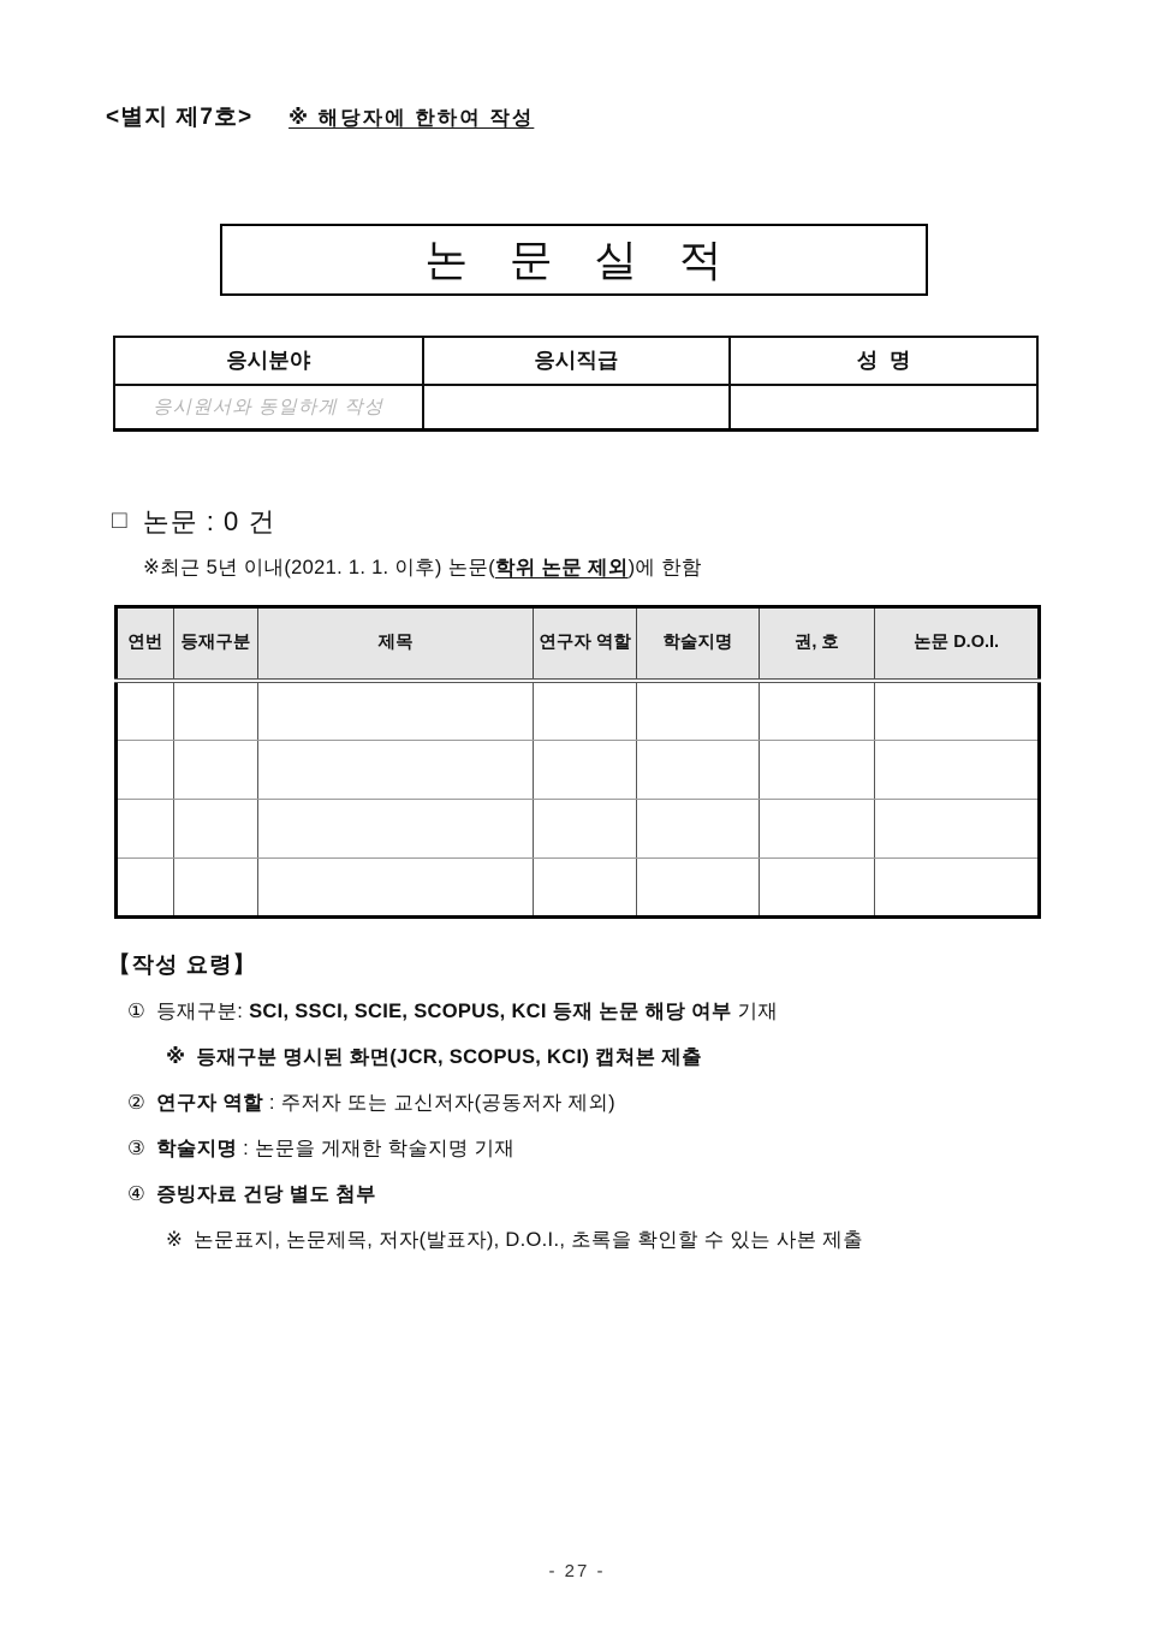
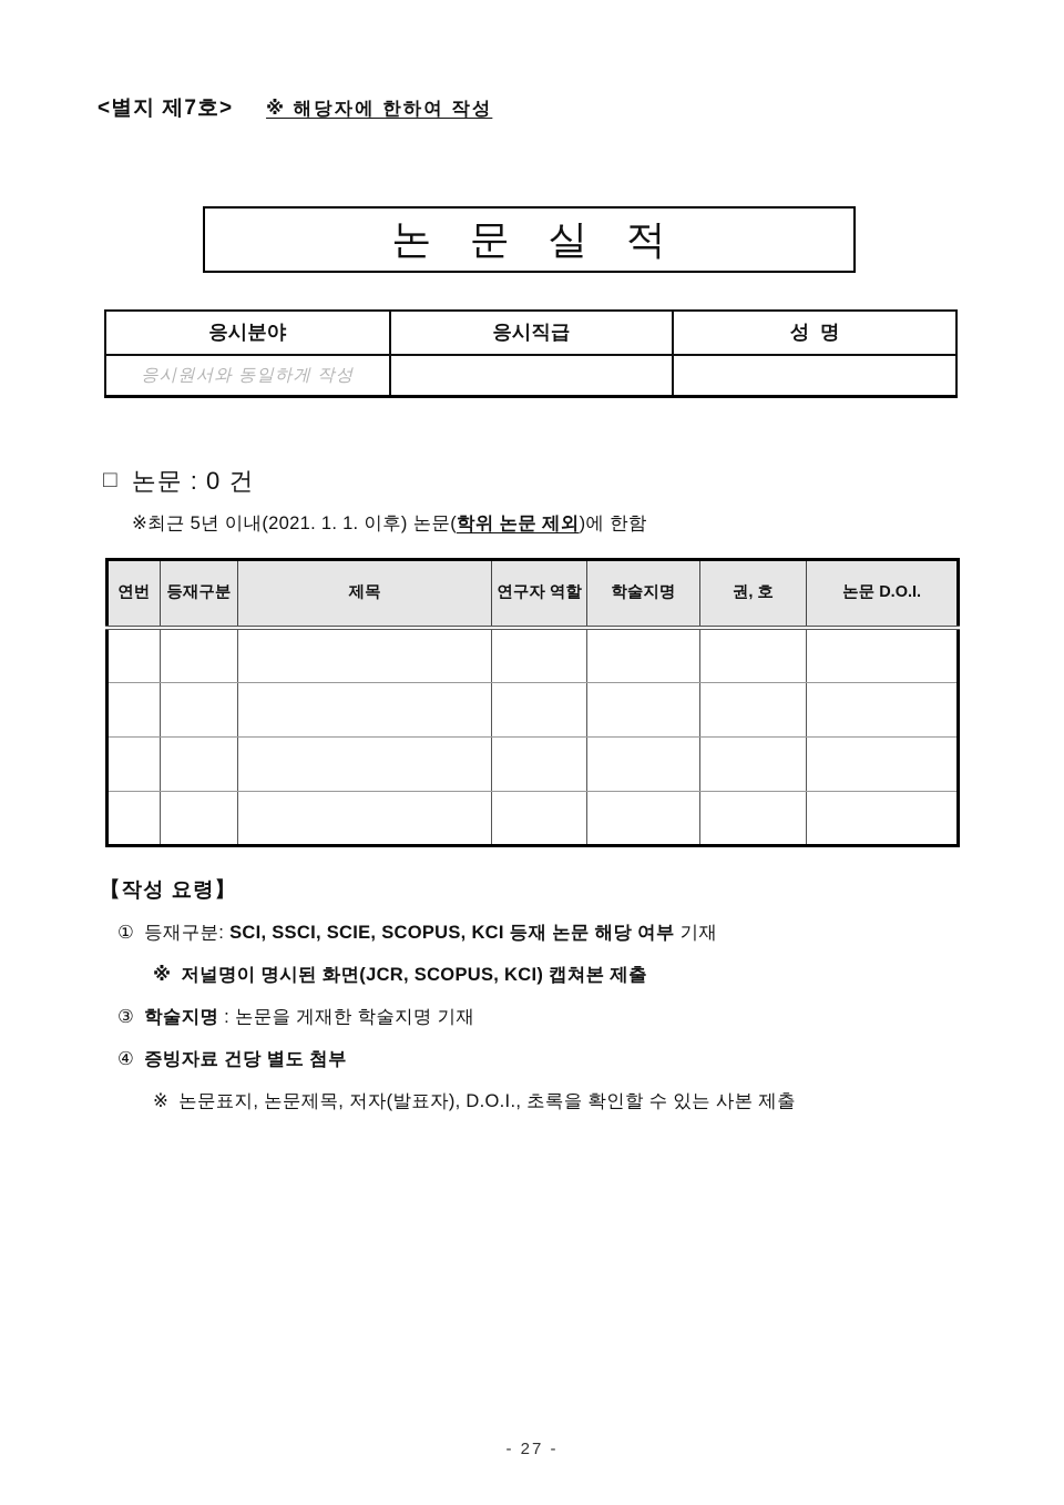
  <별지 제7호>
  ※ 해당자에 한하여 작성
  논 문 실 적
  응시분야	응시직급	성 명
  응시원서와 동일하게 작성
  □
  논문 : 0 건
  ※최근 5년 이내(2021. 1. 1. 이후) 논문(학위 논문 제외)에 한함
  연번	등재구분	제목	연구자 역할	학술지명	권, 호	논문 D.O.I.
  【작성 요령】
  ①
  등재구분: SCI, SSCI, SCIE, SCOPUS, KCI 등재 논문 해당 여부 기재
  ※
- 등재구분 명시된 화면(JCR, SCOPUS, KCI) 캡쳐본 제출
+ 저널명이 명시된 화면(JCR, SCOPUS, KCI) 캡쳐본 제출
- ②
- 연구자 역할 : 주저자 또는 교신저자(공동저자 제외)
  ③
  학술지명 : 논문을 게재한 학술지명 기재
  ④
  증빙자료 건당 별도 첨부
  ※
  논문표지, 논문제목, 저자(발표자), D.O.I., 초록을 확인할 수 있는 사본 제출
  - 27 -
